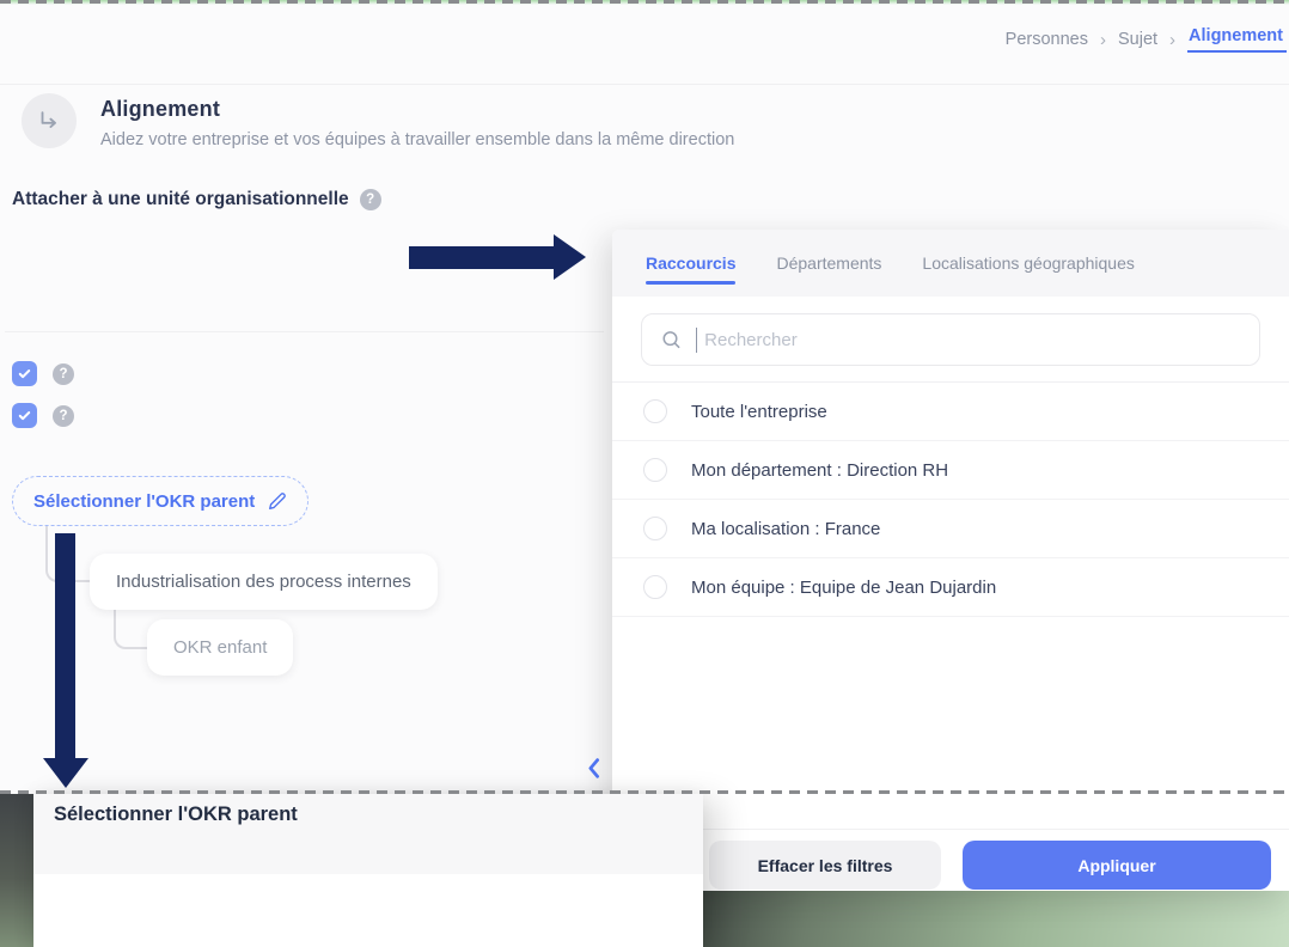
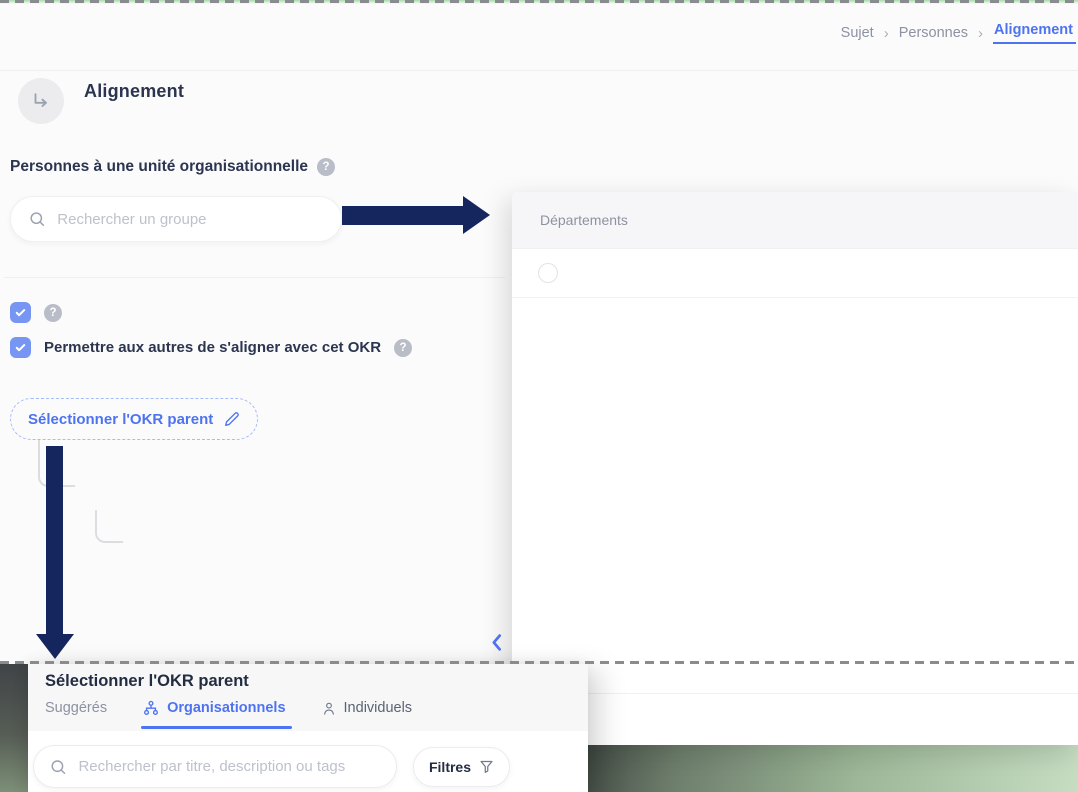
- Personnes
+ Sujet
  ›
- Sujet
+ Personnes
  ›
  Alignement
  Alignement
- Aidez votre entreprise et vos équipes à travailler ensemble dans la même direction
- Attacher à une unité organisationnelle
+ Personnes à une unité organisationnelle
  ?
+ Rechercher un groupe
  ?
+ Permettre aux autres de s'aligner avec cet OKR
  ?
  Sélectionner l'OKR parent
- Industrialisation des process internes
- OKR enfant
- Raccourcis
  Départements
- Localisations géographiques
- Rechercher
- Toute l'entreprise
- Mon département : Direction RH
- Ma localisation : France
- Mon équipe : Equipe de Jean Dujardin
- Effacer les filtres
- Appliquer
  Sélectionner l'OKR parent
+ Suggérés
+ Organisationnels
+ Individuels
+ Rechercher par titre, description ou tags
+ Filtres
